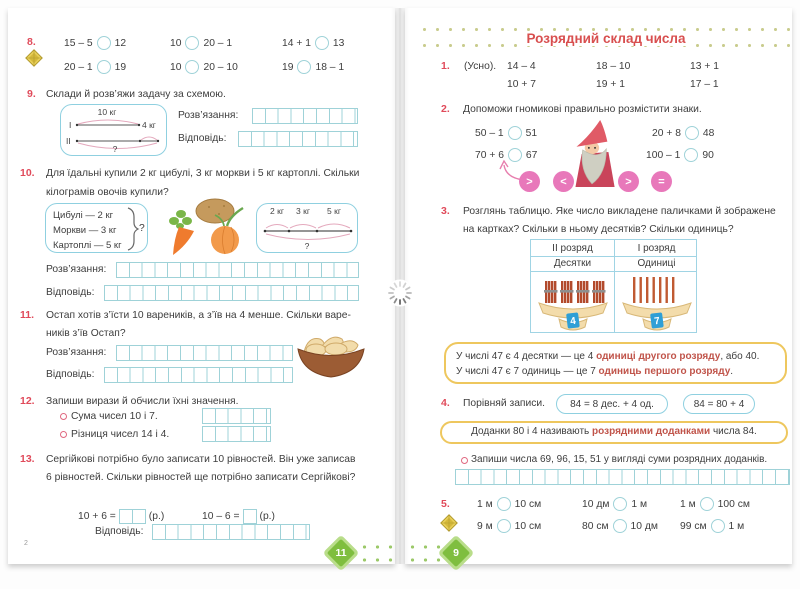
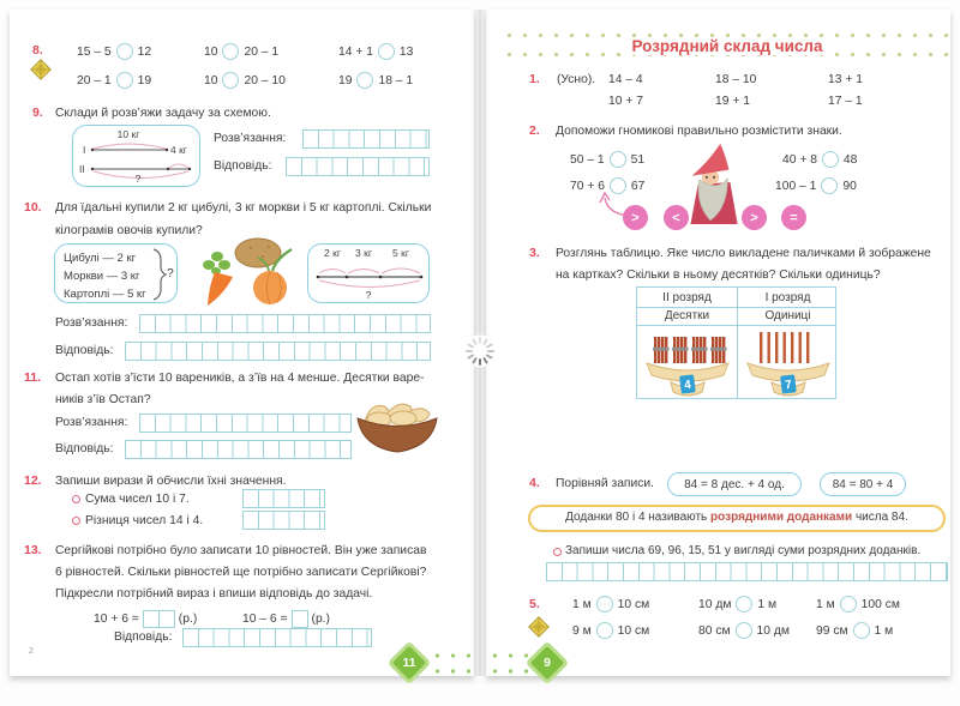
  8.
  15 – 5
  12
  10
  20 – 1
  14 + 1
  13
  20 – 1
  19
  10
  20 – 10
  19
  18 – 1
  9.
  Склади й розв’яжи задачу за схемою.
  10 кг
  I
  4 кг
  II
  ?
  Розв’язання:
  Відповідь:
  10.
  Для їдальні купили 2 кг цибулі, 3 кг моркви і 5 кг картоплі. Скільки
  кілограмів овочів купили?
  Цибулі — 2 кг
  Моркви — 3 кг
  Картоплі — 5 кг
  ?
  2 кг
  3 кг
  5 кг
  ?
  Розв’язання:
  Відповідь:
  11.
- Остап хотів з’їсти 10 вареників, а з’їв на 4 менше. Скільки варе-
+ Остап хотів з’їсти 10 вареників, а з’їв на 4 менше. Десятки варе-
  ників з’їв Остап?
  Розв’язання:
  Відповідь:
  12.
  Запиши вирази й обчисли їхні значення.
  Сума чисел 10 і 7.
  Різниця чисел 14 і 4.
  13.
  Сергійкові потрібно було записати 10 рівностей. Він уже записав
  6 рівностей. Скільки рівностей ще потрібно записати Сергійкові?
+ Підкресли потрібний вираз і впиши відповідь до задачі.
  10 + 6 =
  (р.)
  10 – 6 =
  (р.)
  Відповідь:
  11
  Розрядний склад числа
  1.
  (Усно).
  14 – 4
  18 – 10
  13 + 1
  10 + 7
  19 + 1
  17 – 1
  2.
  Допоможи гномикові правильно розмістити знаки.
  50 – 1
  51
- 20 + 8
+ 40 + 8
  48
  70 + 6
  67
  100 – 1
  90
  >
  <
  >
  =
  3.
  Розглянь таблицю. Яке число викладене паличками й зображене
  на картках? Скільки в ньому десятків? Скільки одиниць?
  II розряд
  I розряд
  Десятки
  Одиниці
- У числі 47 є 4 десятки — це 4 одиниці другого розряду, або 40.
- У числі 47 є 7 одиниць — це 7 одиниць першого розряду.
  4.
  Порівняй записи.
  84 = 8 дес. + 4 од.
  84 = 80 + 4
  Доданки 80 і 4 називають розрядними доданками числа 84.
  Запиши числа 69, 96, 15, 51 у вигляді суми розрядних доданків.
  5.
  1 м
  10 см
  10 дм
  1 м
  1 м
  100 см
  9 м
  10 см
  80 см
  10 дм
  99 см
  1 м
  9
